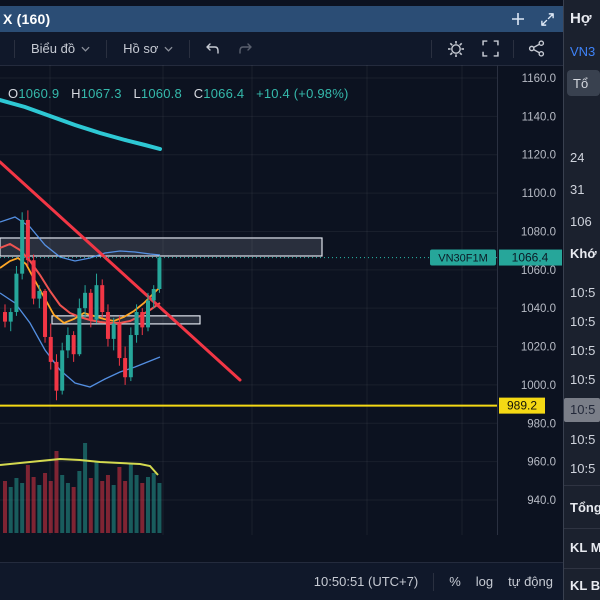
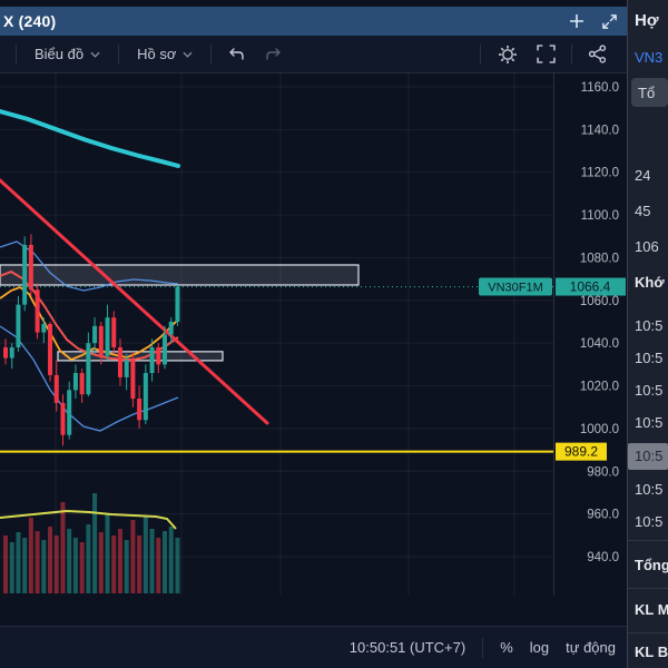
- X (160)
+ X (240)
  Biểu đồ
  Hồ sơ
  1160.0
  1140.0
  1120.0
  1100.0
  1080.0
  1060.0
  1040.0
  1020.0
  1000.0
  980.0
  960.0
  940.0
  VN30F1M
  1066.4
  989.2
- O1060.9 H1067.3 L1060.8 C1066.4 +10.4 (+0.98%)
  10:50:51 (UTC+7)
  %
  log
  tự động
  Hợ
  VN3
  Tổ
  24
- 31
+ 45
  106
  Khớ
  10:5
  10:5
  10:5
  10:5
  10:5
  10:5
  10:5
  Tổng
  KL M
  KL B
